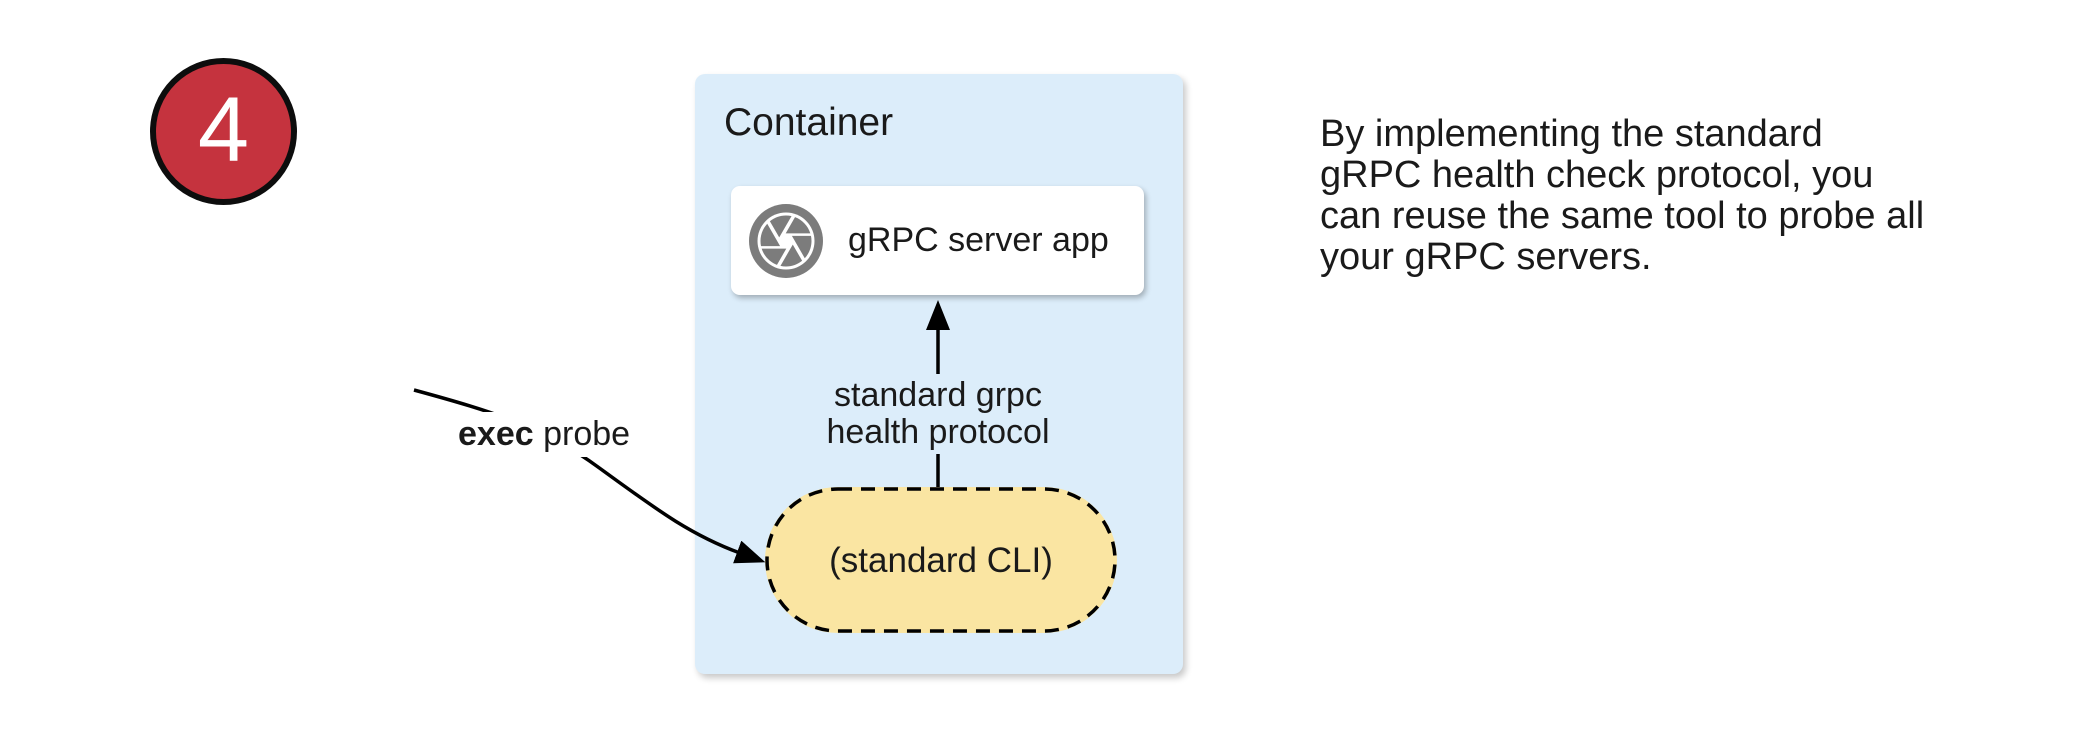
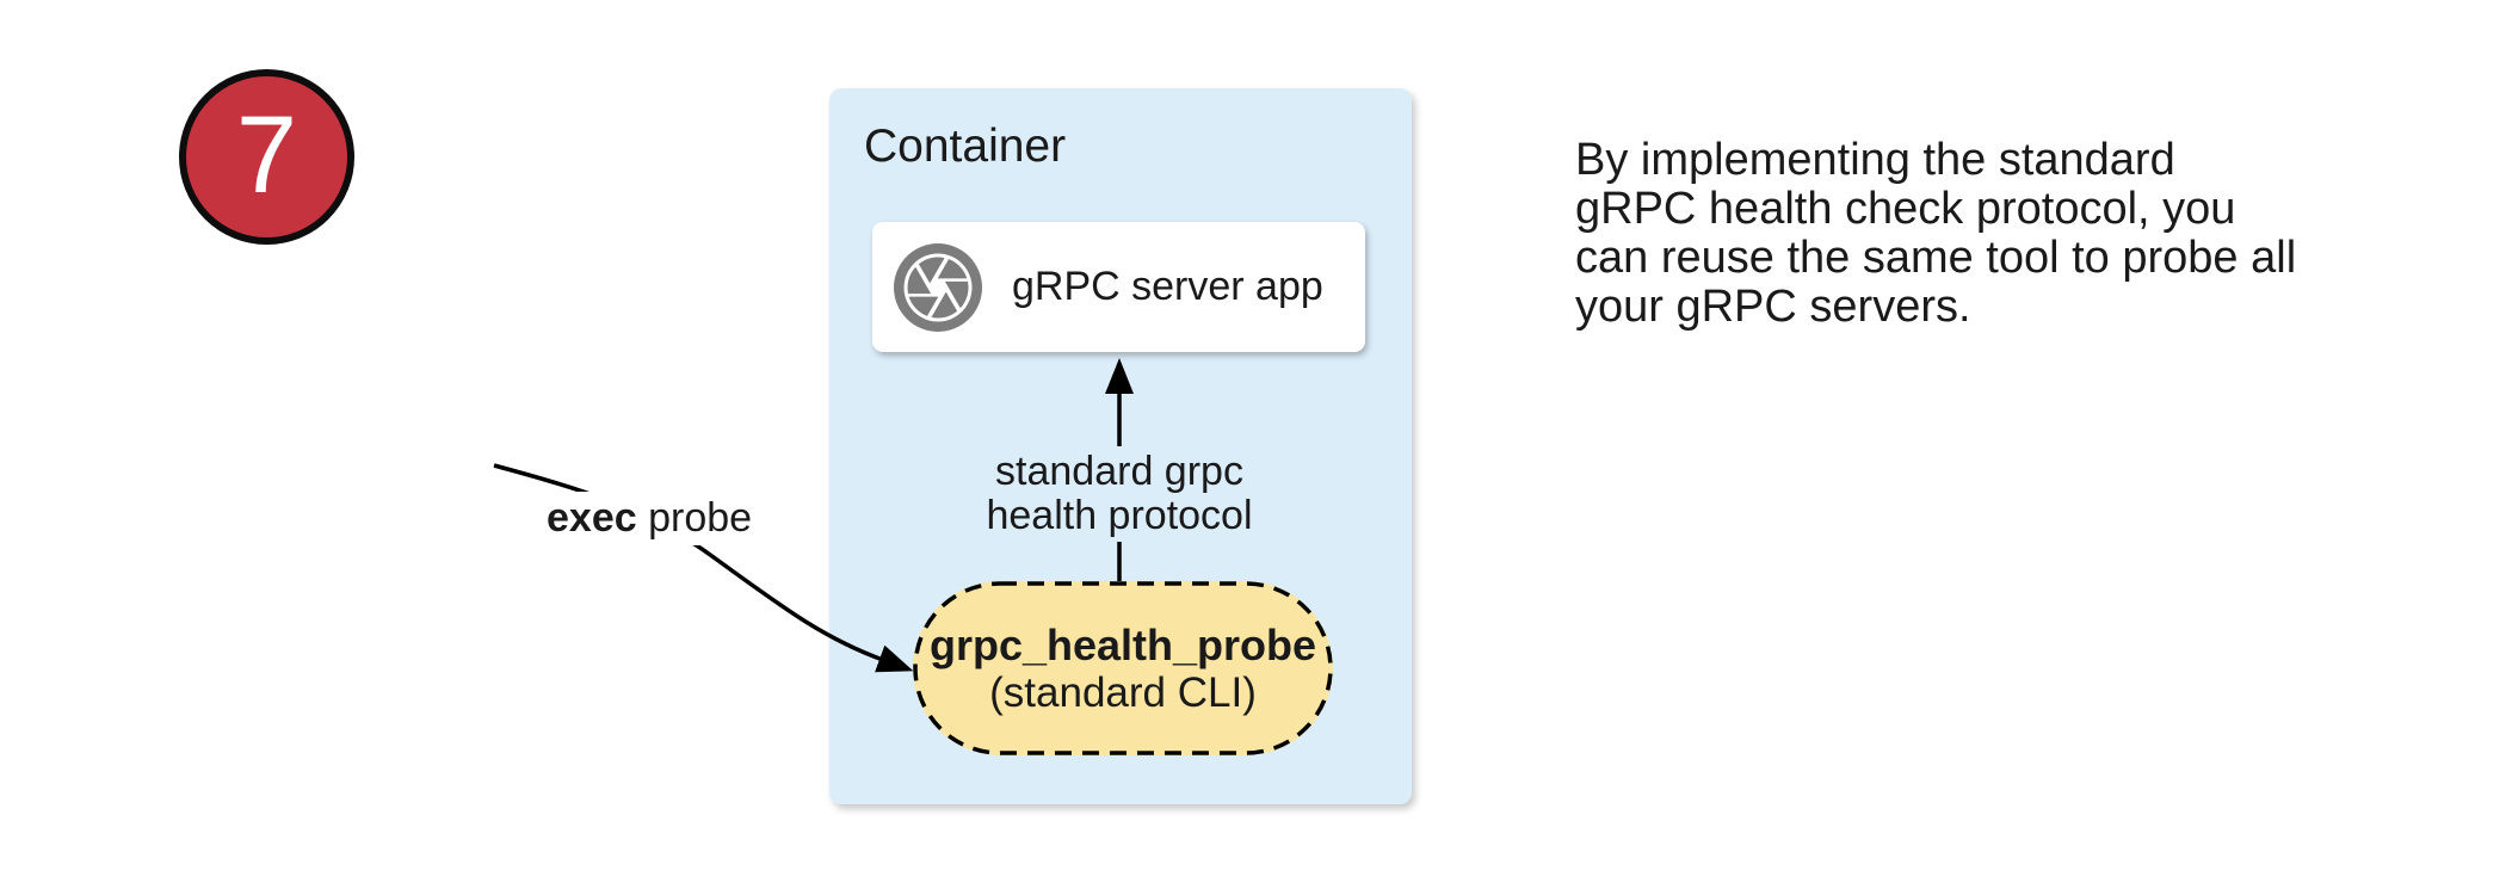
- 4
+ 7
  Container
  gRPC server app
+ grpc_health_probe
  (standard CLI)
  exec probe
  standard grpc
  health protocol
  By implementing the standard
  gRPC health check protocol, you
  can reuse the same tool to probe all
  your gRPC servers.
